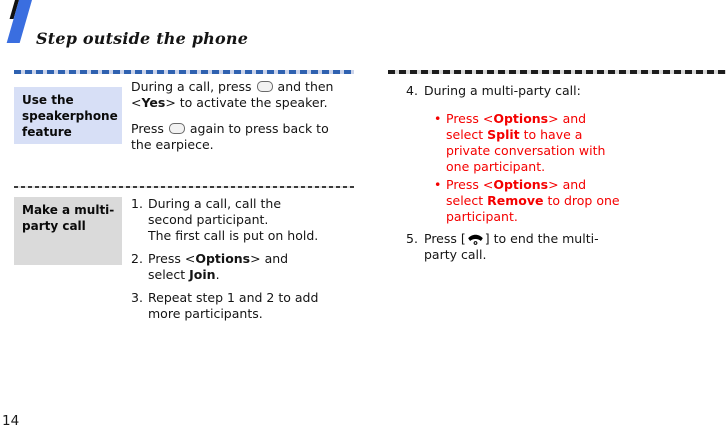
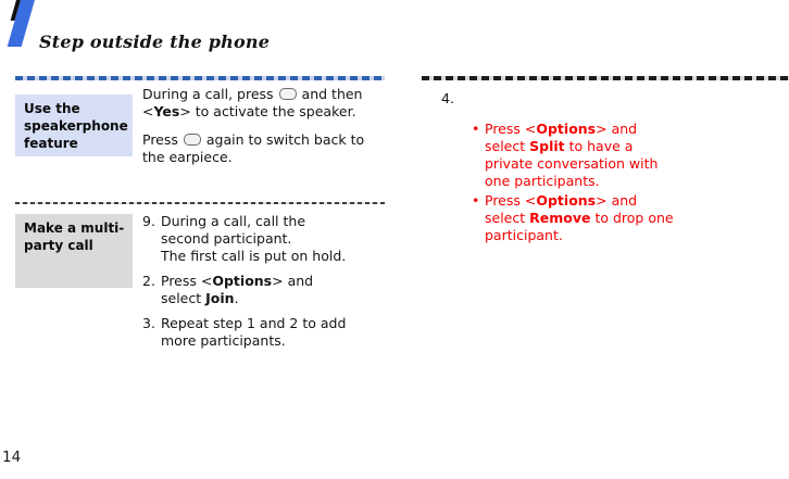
  Step outside the phone
  Use the speakerphone feature
  During a call, press and then <Yes> to activate the speaker.
- Press again to press back to the earpiece.
+ Press again to switch back to the earpiece.
  Make a multi-party call
- 1.
+ 9.
  During a call, call the second participant.
  The first call is put on hold.
  2.
  Press <Options> and select Join.
  3.
  Repeat step 1 and 2 to add more participants.
  4.
- During a multi-party call:
  •
- Press <Options> and select Split to have a private conversation with one participant.
+ Press <Options> and select Split to have a private conversation with one participants.
  •
  Press <Options> and select Remove to drop one participant.
- 5.
- Press [ ] to end the multi-party call.
  14
